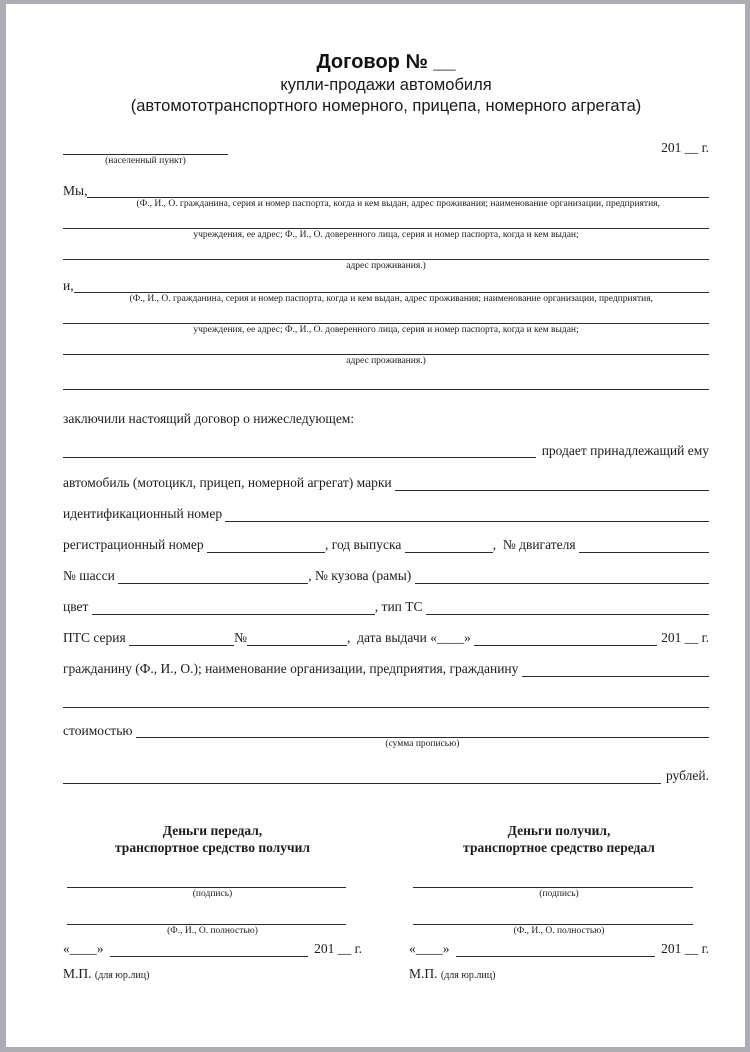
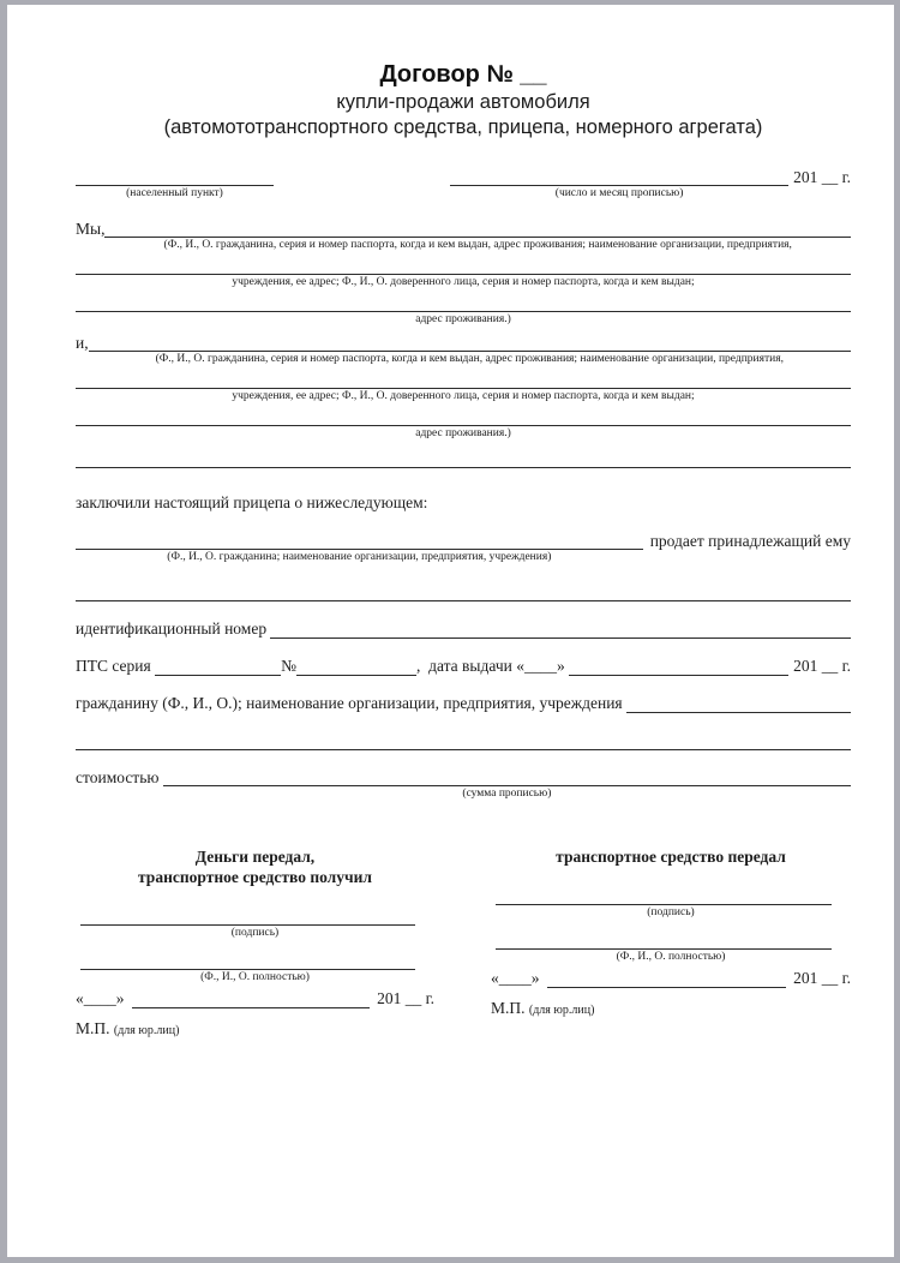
  Договор № __
  купли-продажи автомобиля
- (автомототранспортного номерного, прицепа, номерного агрегата)
+ (автомототранспортного средства, прицепа, номерного агрегата)
  (населенный пункт)
+ (число и месяц прописью)
  201 __ г.
  Мы,
  (Ф., И., О. гражданина, серия и номер паспорта, когда и кем выдан, адрес проживания; наименование организации, предприятия,
  учреждения, ее адрес; Ф., И., О. доверенного лица, серия и номер паспорта, когда и кем выдан;
  адрес проживания.)
  и,
  (Ф., И., О. гражданина, серия и номер паспорта, когда и кем выдан, адрес проживания; наименование организации, предприятия,
  учреждения, ее адрес; Ф., И., О. доверенного лица, серия и номер паспорта, когда и кем выдан;
  адрес проживания.)
- заключили настоящий договор о нижеследующем:
+ заключили настоящий прицепа о нижеследующем:
+ (Ф., И., О. гражданина; наименование организации, предприятия, учреждения)
  продает принадлежащий ему
- автомобиль (мотоцикл, прицеп, номерной агрегат) марки
  идентификационный номер
- регистрационный номер
- , год выпуска
- , № двигателя
- № шасси
- , № кузова (рамы)
- цвет
- , тип ТС
  ПТС серия
  №
  , дата выдачи «____»
  201 __ г.
- гражданину (Ф., И., О.); наименование организации, предприятия, гражданину
+ гражданину (Ф., И., О.); наименование организации, предприятия, учреждения
  стоимостью
  (сумма прописью)
- рублей.
  Деньги передал,
  транспортное средство получил
  (подпись)
  (Ф., И., О. полностью)
  «____»
  201 __ г.
  М.П. (для юр.лиц)
- Деньги получил,
  транспортное средство передал
  (подпись)
  (Ф., И., О. полностью)
  «____»
  201 __ г.
  М.П. (для юр.лиц)
